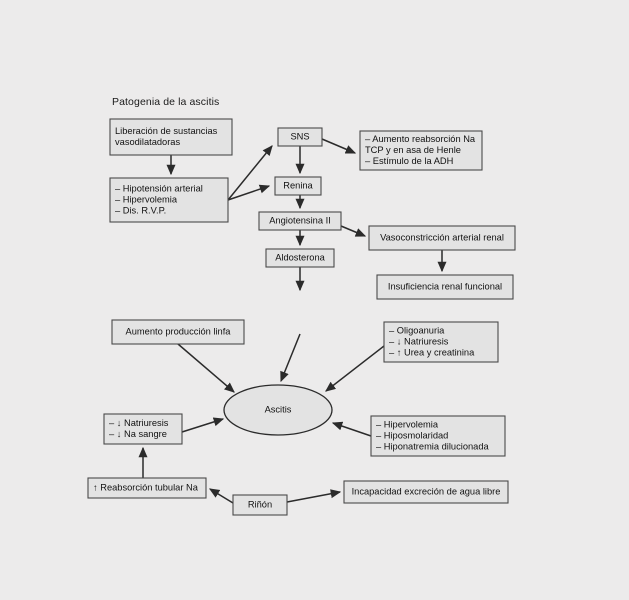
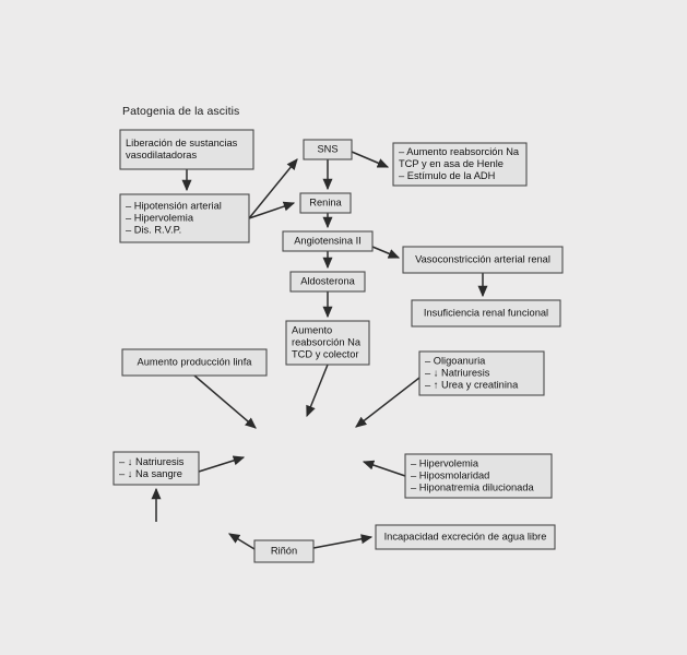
  Patogenia de la ascitis
  Liberación de sustancias
  vasodilatadoras
  – Hipotensión arterial
  – Hipervolemia
  – Dis. R.V.P.
  SNS
  – Aumento reabsorción Na
  TCP y en asa de Henle
  – Estímulo de la ADH
  Renina
  Angiotensina II
  Aldosterona
  Vasoconstricción arterial renal
  Insuficiencia renal funcional
+ Aumento
+ reabsorción Na
+ TCD y colector
  Aumento producción linfa
  – Oligoanuria
  – ↓ Natriuresis
  – ↑ Urea y creatinina
- Ascitis
  – ↓ Natriuresis
  – ↓ Na sangre
  – Hipervolemia
  – Hiposmolaridad
  – Hiponatremia dilucionada
- ↑ Reabsorción tubular Na
  Riñón
  Incapacidad excreción de agua libre
